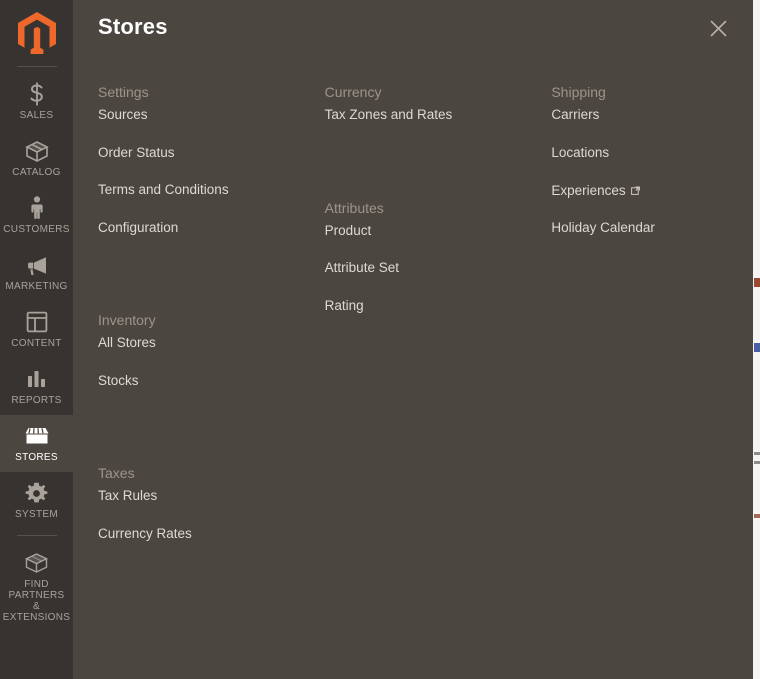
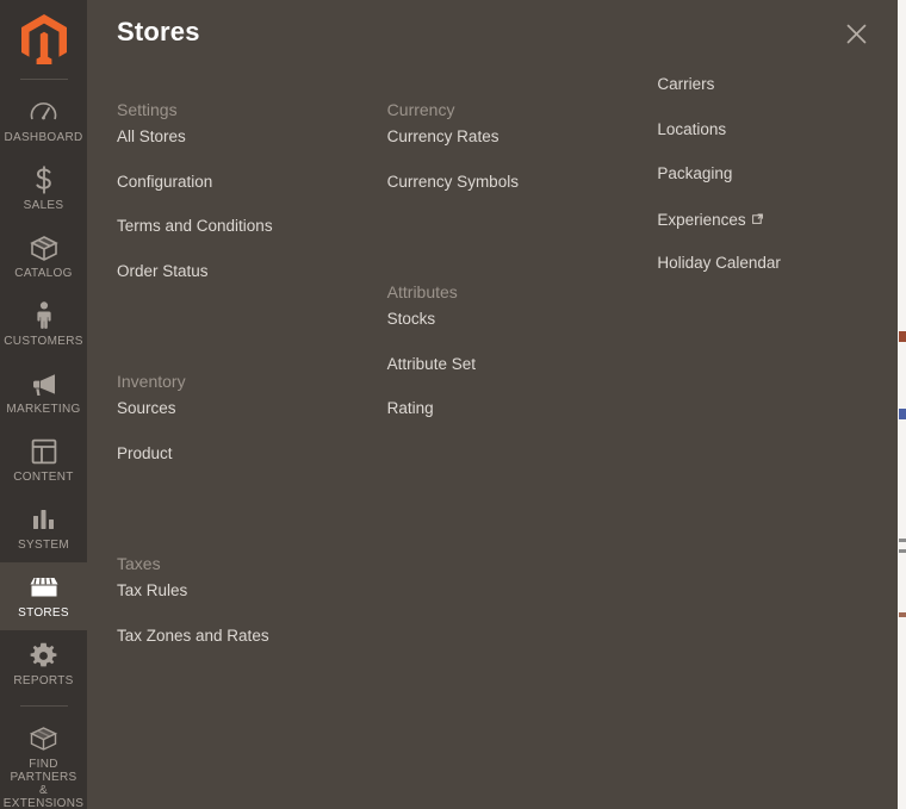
+ DASHBOARD
  SALES
  CATALOG
  CUSTOMERS
  MARKETING
  CONTENT
- REPORTS
+ SYSTEM
  STORES
- SYSTEM
+ REPORTS
  FIND PARTNERS
  & EXTENSIONS
  Stores
  Settings
- Sources
+ All Stores
- Order Status
+ Configuration
  Terms and Conditions
- Configuration
+ Order Status
  Inventory
- All Stores
+ Sources
- Stocks
+ Product
  Taxes
  Tax Rules
- Currency Rates
+ Tax Zones and Rates
  Currency
- Tax Zones and Rates
+ Currency Rates
+ Currency Symbols
  Attributes
- Product
+ Stocks
  Attribute Set
  Rating
- Shipping
  Carriers
  Locations
+ Packaging
  Experiences
  Holiday Calendar
